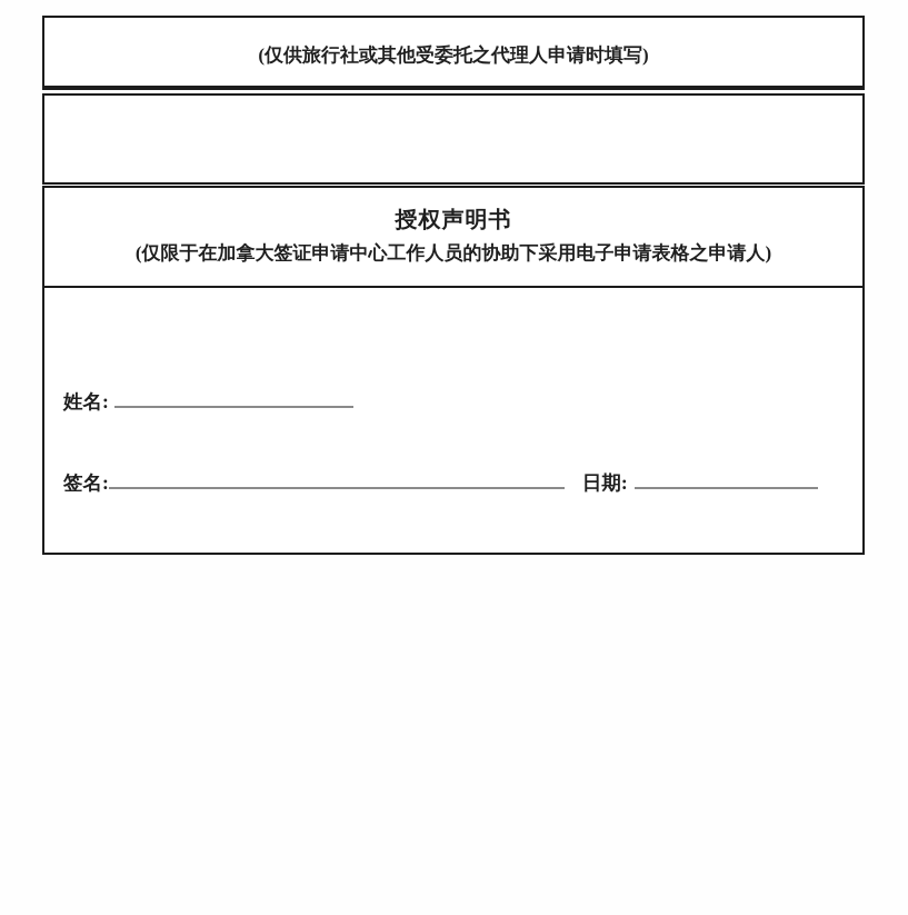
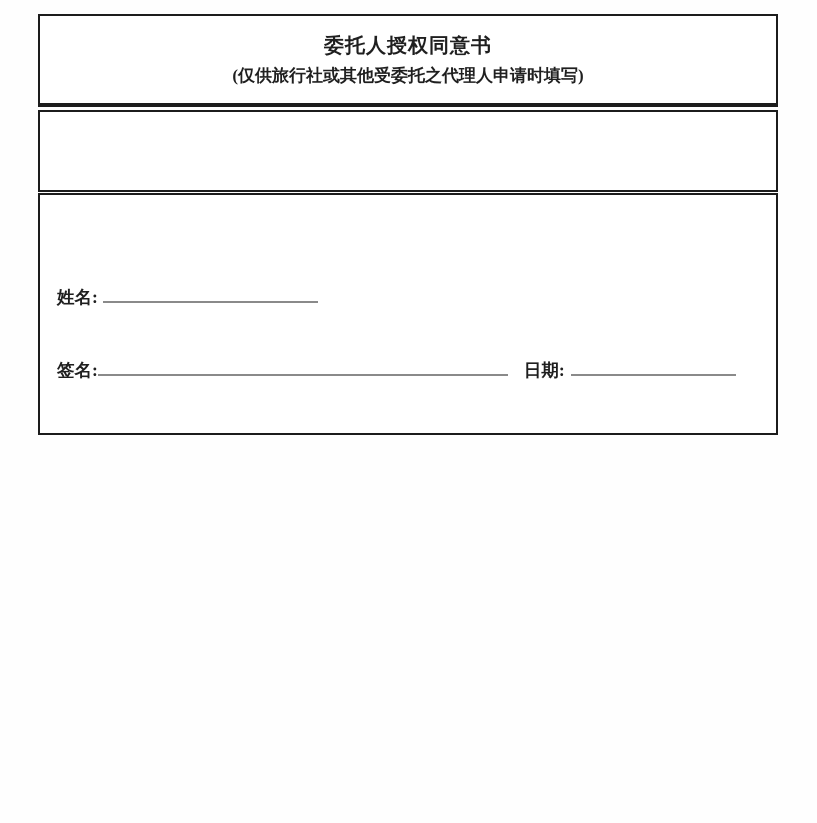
+ 委托人授权同意书
  (仅供旅行社或其他受委托之代理人申请时填写)
- 授权声明书
- (仅限于在加拿大签证申请中心工作人员的协助下采用电子申请表格之申请人)
  姓名:
  签名: 日期:
